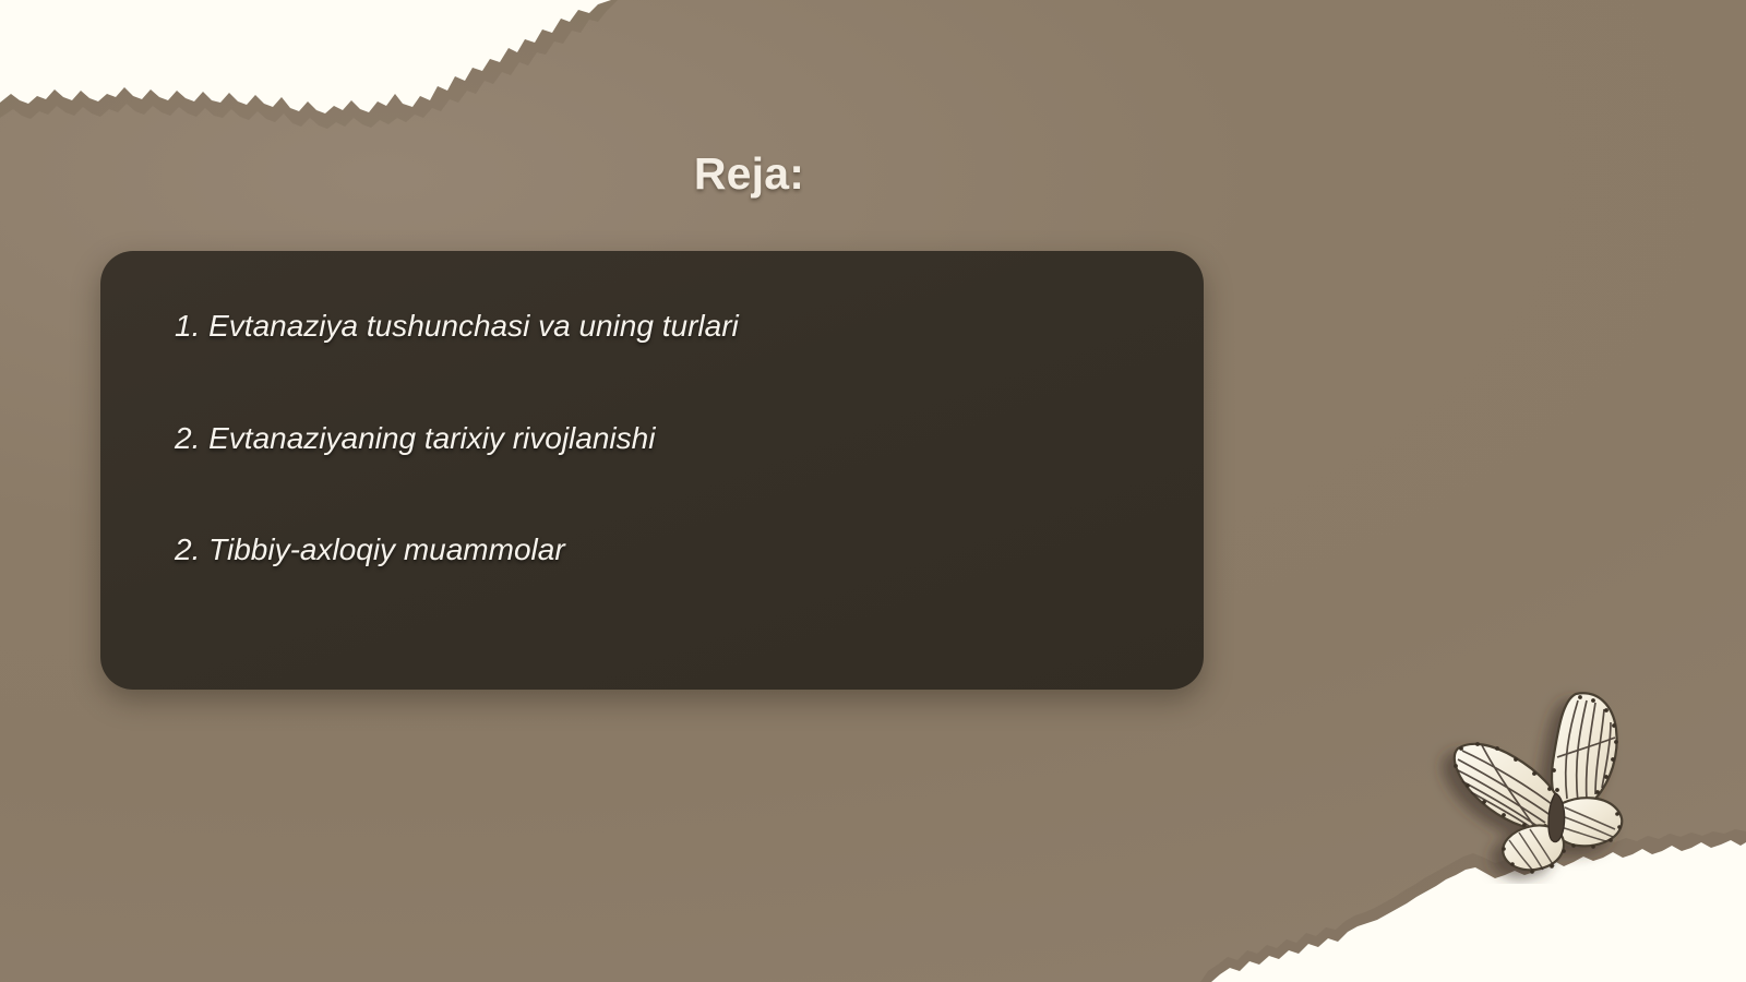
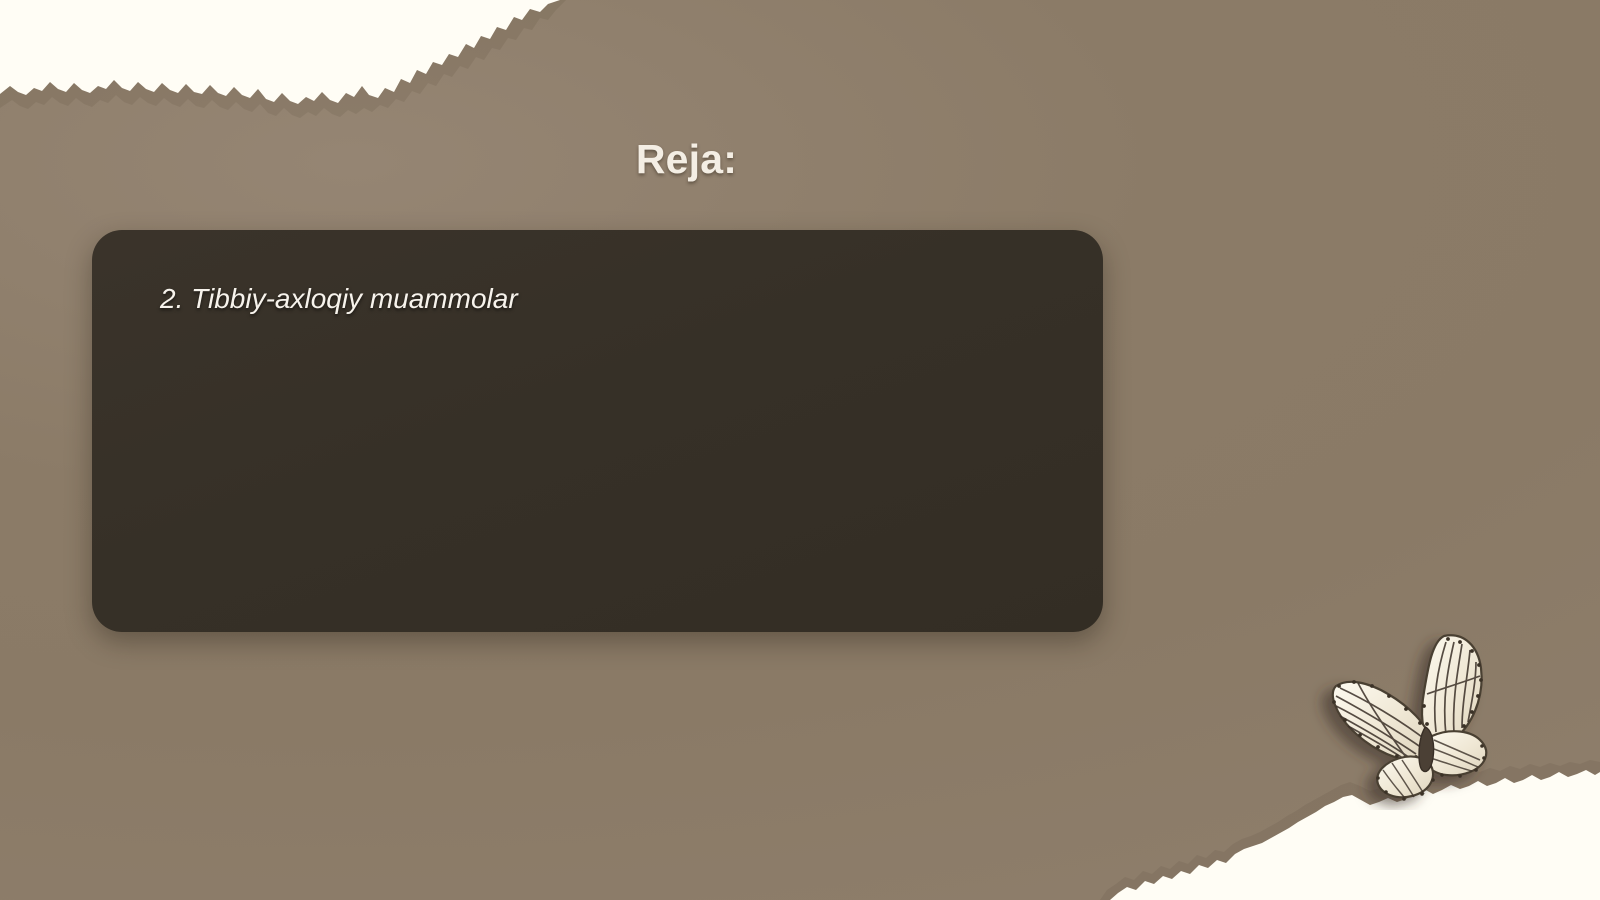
  Reja:
- 1. Evtanaziya tushunchasi va uning turlari
- 2. Evtanaziyaning tarixiy rivojlanishi
  2. Tibbiy-axloqiy muammolar
